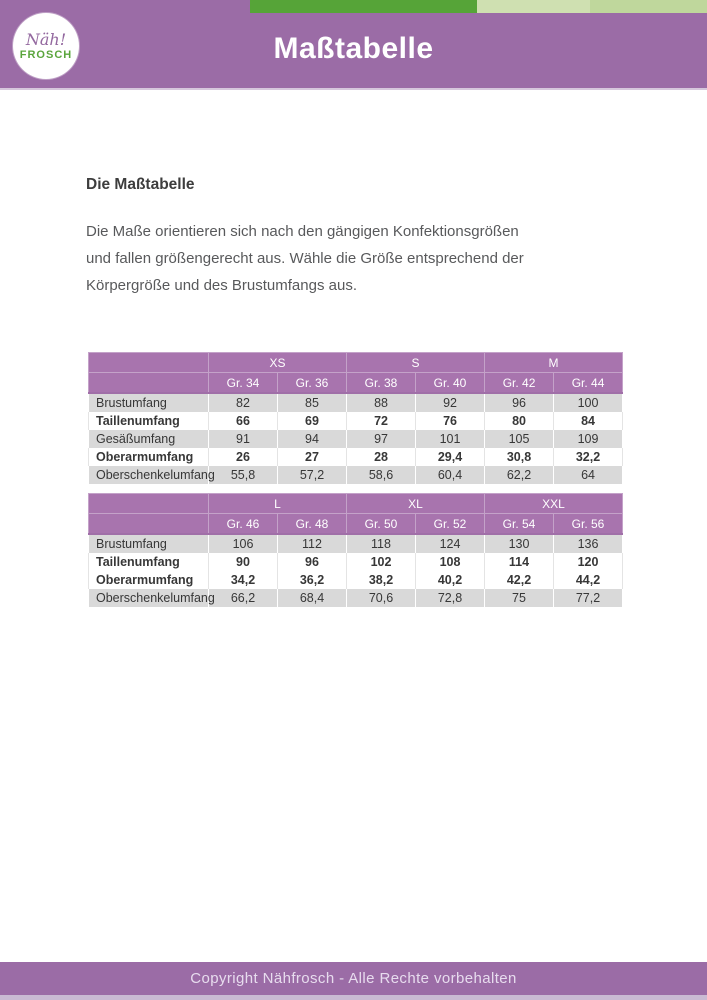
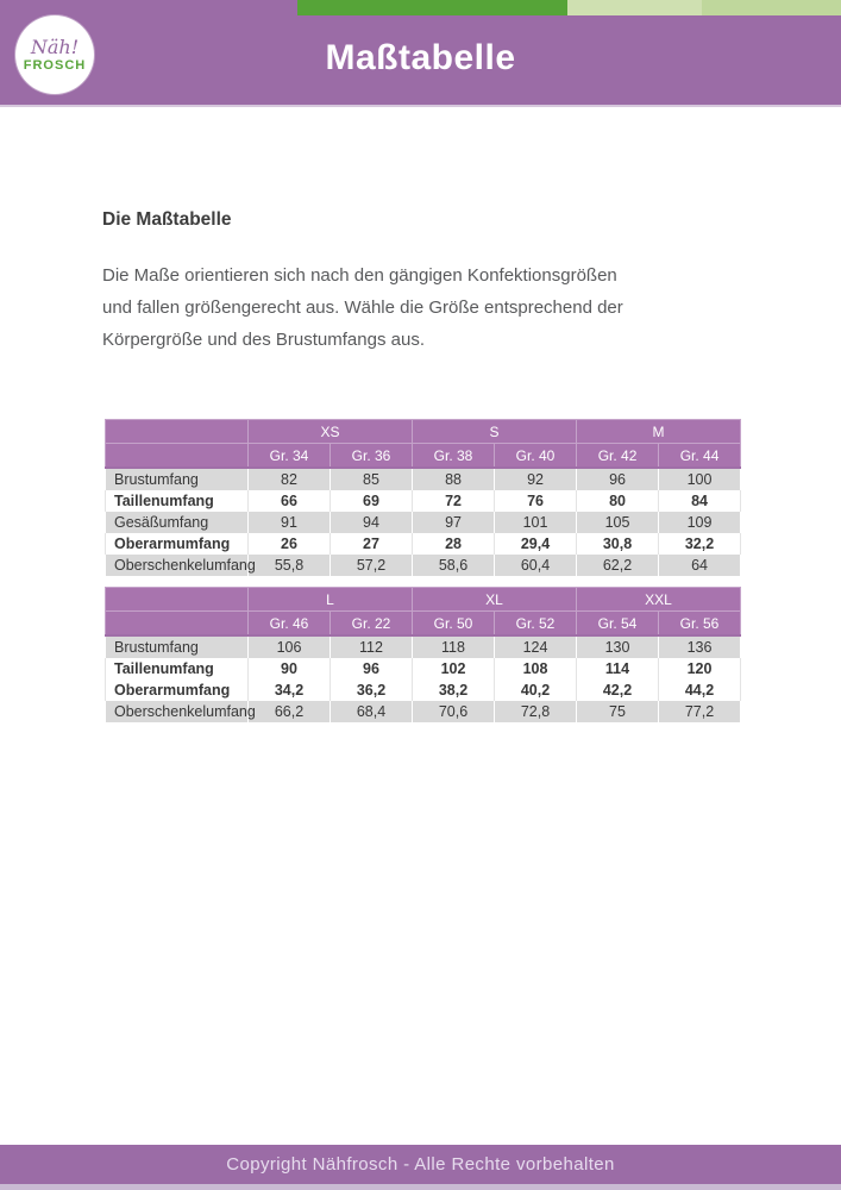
  Näh!
  FROSCH
  Maßtabelle
  Die Maßtabelle
  Die Maße orientieren sich nach den gängigen Konfektionsgrößen und fallen größengerecht aus. Wähle die Größe entsprechend der Körpergröße und des Brustumfangs aus.
  	XS	S	M
  	Gr. 34	Gr. 36	Gr. 38	Gr. 40	Gr. 42	Gr. 44
  Brustumfang	82	85	88	92	96	100
  Taillenumfang	66	69	72	76	80	84
  Gesäßumfang	91	94	97	101	105	109
  Oberarmumfang	26	27	28	29,4	30,8	32,2
  Oberschenkelumfang	55,8	57,2	58,6	60,4	62,2	64
  	L	XL	XXL
- 	Gr. 46	Gr. 48	Gr. 50	Gr. 52	Gr. 54	Gr. 56
+ 	Gr. 46	Gr. 22	Gr. 50	Gr. 52	Gr. 54	Gr. 56
  Brustumfang	106	112	118	124	130	136
  Taillenumfang	90	96	102	108	114	120
  Oberarmumfang	34,2	36,2	38,2	40,2	42,2	44,2
  Oberschenkelumfang	66,2	68,4	70,6	72,8	75	77,2
  Copyright Nähfrosch - Alle Rechte vorbehalten
